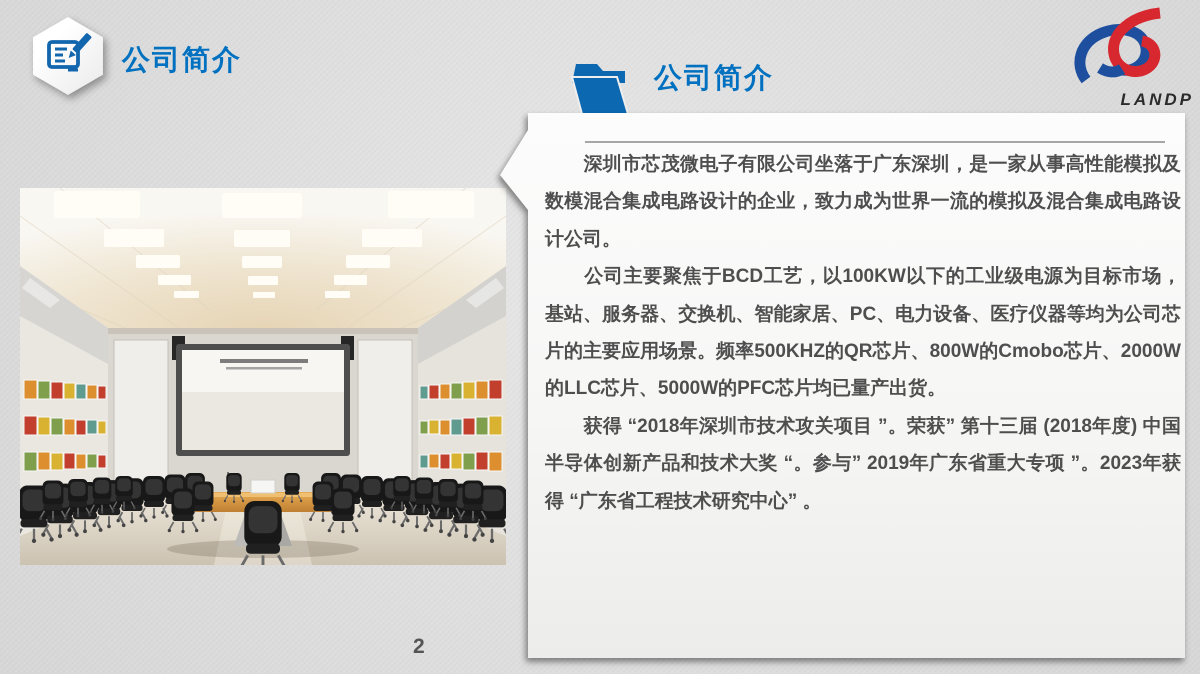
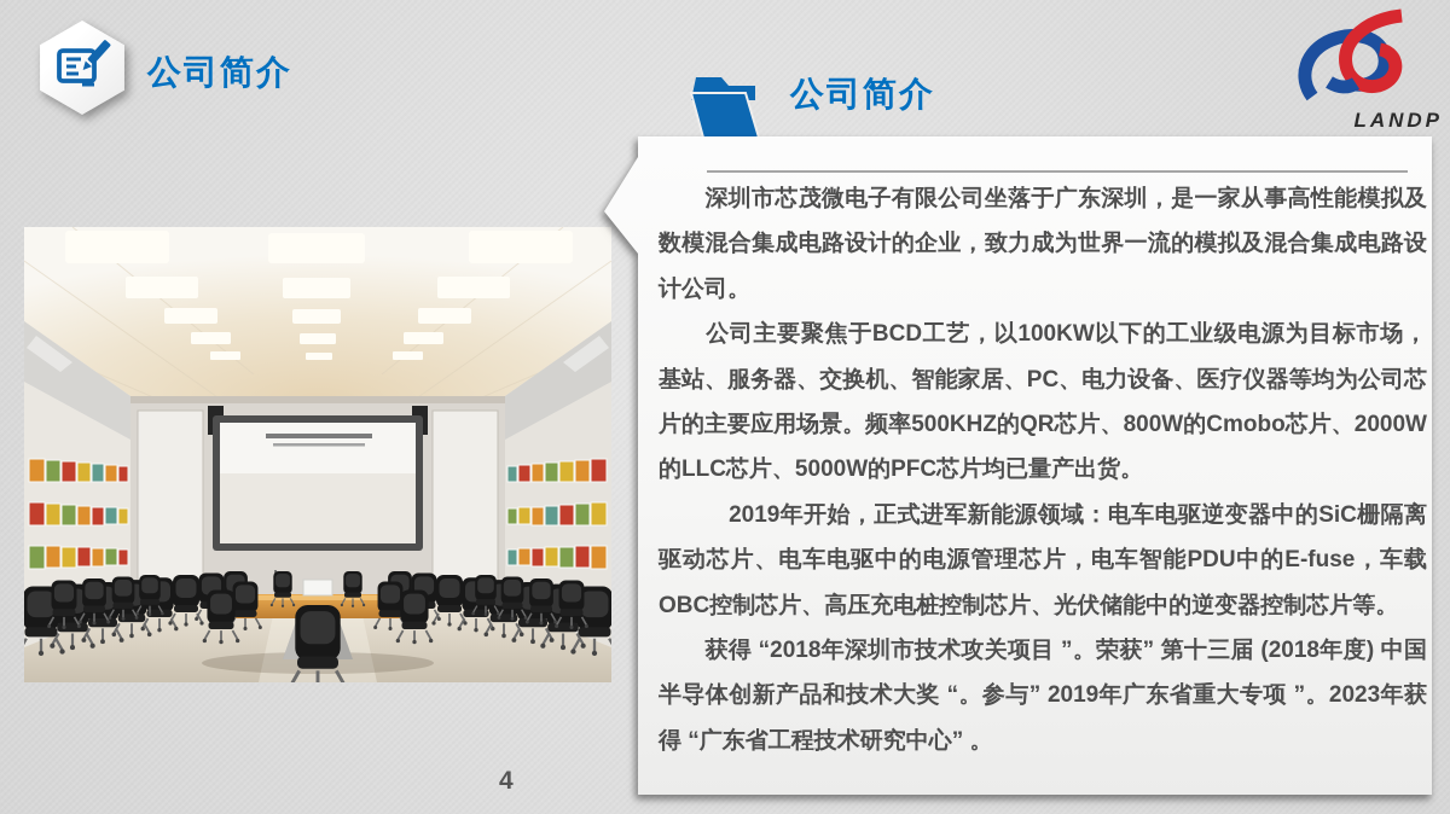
  公司简介
  公司简介
  LANDP
  深圳市芯茂微电子有限公司坐落于广东深圳，是一家从事高性能模拟及数模混合集成电路设计的企业，致力成为世界一流的模拟及混合集成电路设计公司。
  公司主要聚焦于BCD工艺，以100KW以下的工业级电源为目标市场，基站、服务器、交换机、智能家居、PC、电力设备、医疗仪器等均为公司芯片的主要应用场景。频率500KHZ的QR芯片、800W的Cmobo芯片、2000W的LLC芯片、5000W的PFC芯片均已量产出货。
+ 2019年开始，正式进军新能源领域：电车电驱逆变器中的SiC栅隔离驱动芯片、电车电驱中的电源管理芯片，电车智能PDU中的E-fuse，车载OBC控制芯片、高压充电桩控制芯片、光伏储能中的逆变器控制芯片等。
  获得 “2018年深圳市技术攻关项目 ”。荣获” 第十三届 (2018年度) 中国半导体创新产品和技术大奖 “。参与” 2019年广东省重大专项 ”。2023年获得 “广东省工程技术研究中心” 。
- 2
+ 4
